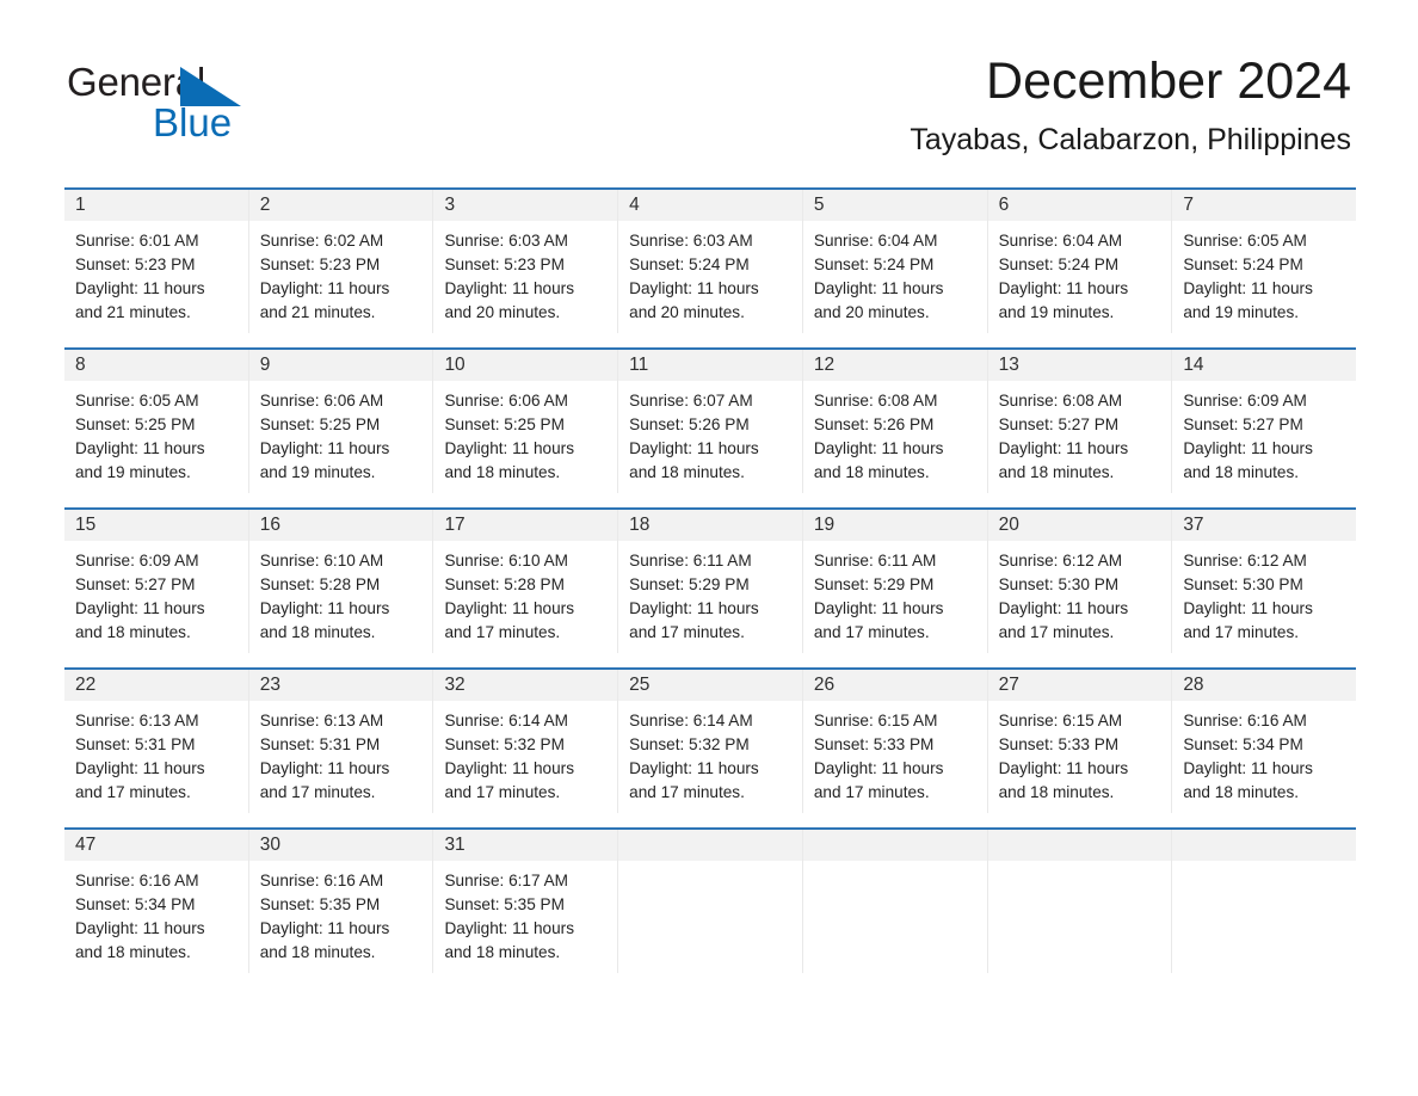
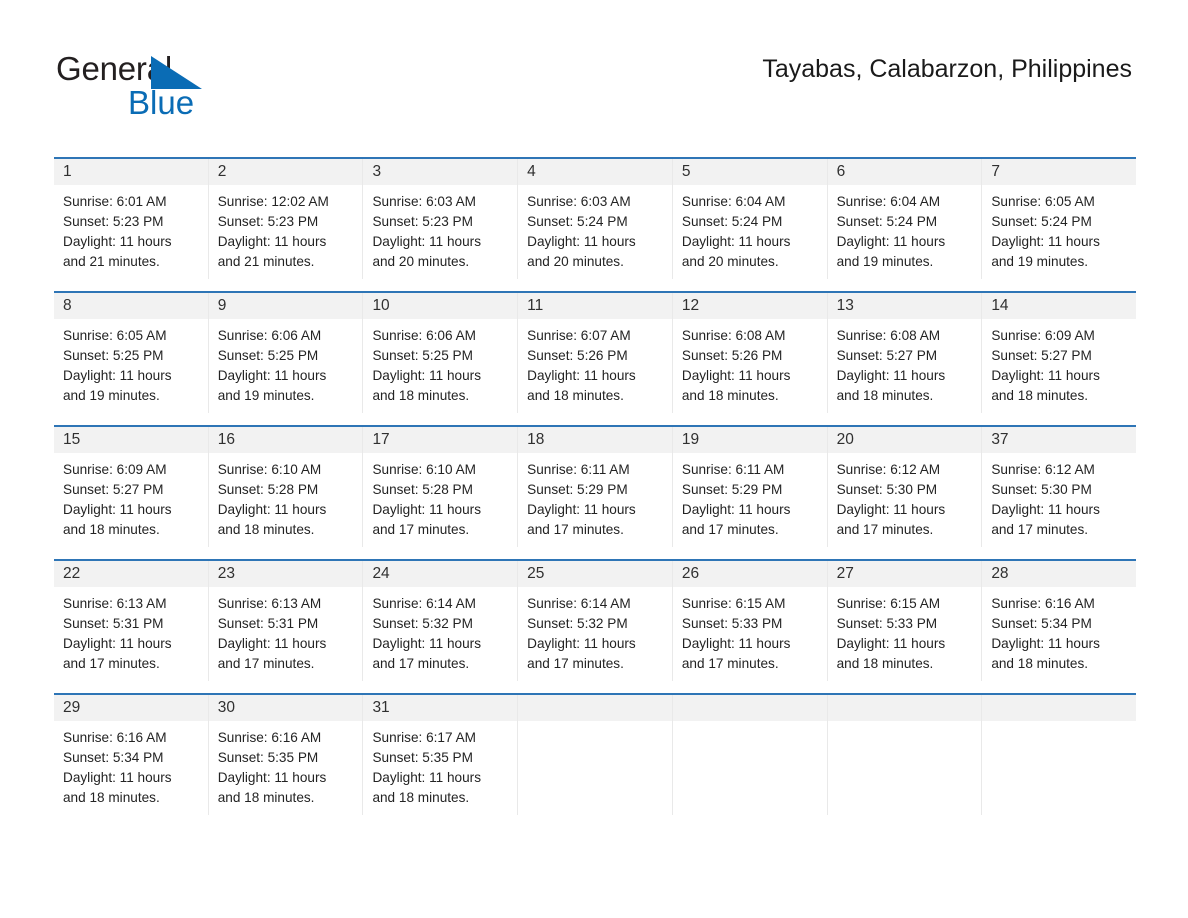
  Gener
  Blue
- December 2024
  Tayabas, Calabarzon, Philippines
  1
  Sunrise: 6:01 AM
  Sunset: 5:23 PM
  Daylight: 11 hours
  and 21 minutes.
  2
- Sunrise: 6:02 AM
+ Sunrise: 12:02 AM
  Sunset: 5:23 PM
  Daylight: 11 hours
  and 21 minutes.
  3
  Sunrise: 6:03 AM
  Sunset: 5:23 PM
  Daylight: 11 hours
  and 20 minutes.
  4
  Sunrise: 6:03 AM
  Sunset: 5:24 PM
  Daylight: 11 hours
  and 20 minutes.
  5
  Sunrise: 6:04 AM
  Sunset: 5:24 PM
  Daylight: 11 hours
  and 20 minutes.
  6
  Sunrise: 6:04 AM
  Sunset: 5:24 PM
  Daylight: 11 hours
  and 19 minutes.
  7
  Sunrise: 6:05 AM
  Sunset: 5:24 PM
  Daylight: 11 hours
  and 19 minutes.
  8
  Sunrise: 6:05 AM
  Sunset: 5:25 PM
  Daylight: 11 hours
  and 19 minutes.
  9
  Sunrise: 6:06 AM
  Sunset: 5:25 PM
  Daylight: 11 hours
  and 19 minutes.
  10
  Sunrise: 6:06 AM
  Sunset: 5:25 PM
  Daylight: 11 hours
  and 18 minutes.
  11
  Sunrise: 6:07 AM
  Sunset: 5:26 PM
  Daylight: 11 hours
  and 18 minutes.
  12
  Sunrise: 6:08 AM
  Sunset: 5:26 PM
  Daylight: 11 hours
  and 18 minutes.
  13
  Sunrise: 6:08 AM
  Sunset: 5:27 PM
  Daylight: 11 hours
  and 18 minutes.
  14
  Sunrise: 6:09 AM
  Sunset: 5:27 PM
  Daylight: 11 hours
  and 18 minutes.
  15
  Sunrise: 6:09 AM
  Sunset: 5:27 PM
  Daylight: 11 hours
  and 18 minutes.
  16
  Sunrise: 6:10 AM
  Sunset: 5:28 PM
  Daylight: 11 hours
  and 18 minutes.
  17
  Sunrise: 6:10 AM
  Sunset: 5:28 PM
  Daylight: 11 hours
  and 17 minutes.
  18
  Sunrise: 6:11 AM
  Sunset: 5:29 PM
  Daylight: 11 hours
  and 17 minutes.
  19
  Sunrise: 6:11 AM
  Sunset: 5:29 PM
  Daylight: 11 hours
  and 17 minutes.
  20
  Sunrise: 6:12 AM
  Sunset: 5:30 PM
  Daylight: 11 hours
  and 17 minutes.
  37
  Sunrise: 6:12 AM
  Sunset: 5:30 PM
  Daylight: 11 hours
  and 17 minutes.
  22
  Sunrise: 6:13 AM
  Sunset: 5:31 PM
  Daylight: 11 hours
  and 17 minutes.
  23
  Sunrise: 6:13 AM
  Sunset: 5:31 PM
  Daylight: 11 hours
  and 17 minutes.
- 32
+ 24
  Sunrise: 6:14 AM
  Sunset: 5:32 PM
  Daylight: 11 hours
  and 17 minutes.
  25
  Sunrise: 6:14 AM
  Sunset: 5:32 PM
  Daylight: 11 hours
  and 17 minutes.
  26
  Sunrise: 6:15 AM
  Sunset: 5:33 PM
  Daylight: 11 hours
  and 17 minutes.
  27
  Sunrise: 6:15 AM
  Sunset: 5:33 PM
  Daylight: 11 hours
  and 18 minutes.
  28
  Sunrise: 6:16 AM
  Sunset: 5:34 PM
  Daylight: 11 hours
  and 18 minutes.
- 47
+ 29
  Sunrise: 6:16 AM
  Sunset: 5:34 PM
  Daylight: 11 hours
  and 18 minutes.
  30
  Sunrise: 6:16 AM
  Sunset: 5:35 PM
  Daylight: 11 hours
  and 18 minutes.
  31
  Sunrise: 6:17 AM
  Sunset: 5:35 PM
  Daylight: 11 hours
  and 18 minutes.
